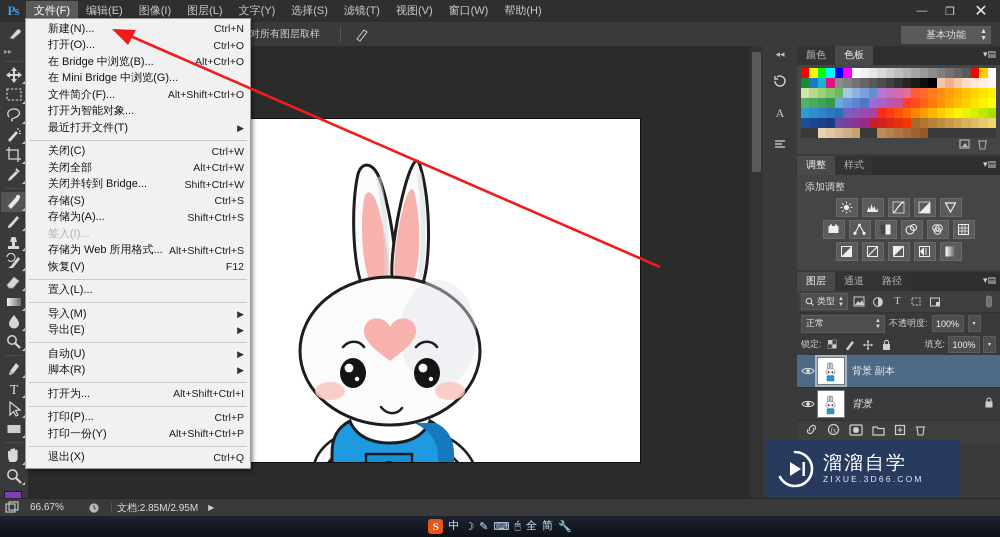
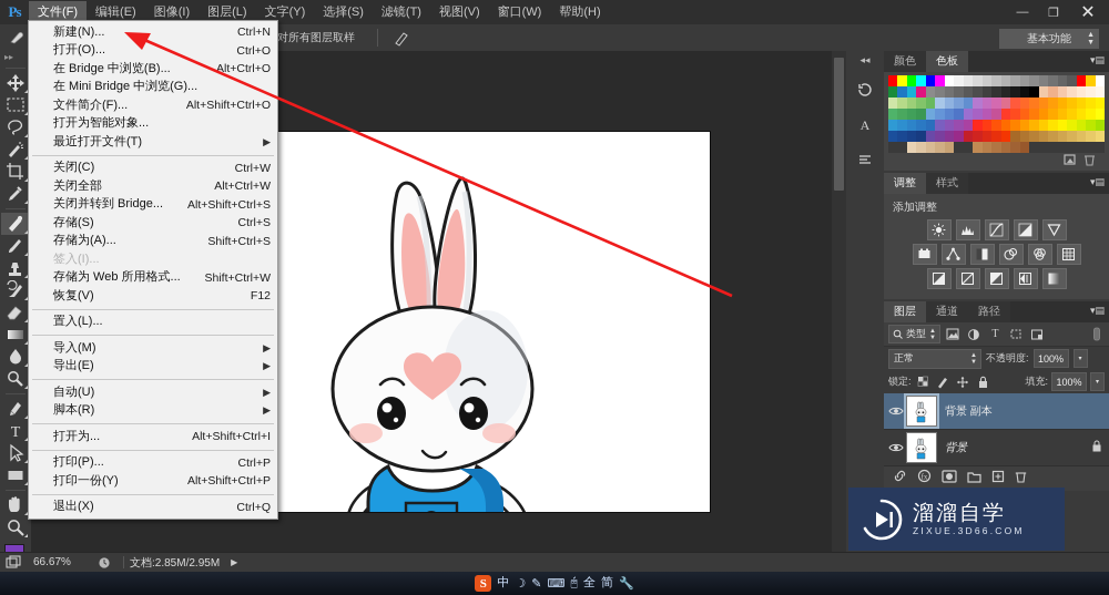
  Ps
  文件(F)
  编辑(E)
  图像(I)
  图层(L)
  文字(Y)
  选择(S)
  滤镜(T)
  视图(V)
  窗口(W)
  帮助(H)
  —
  ❐
  ✕
  对所有图层取样
  基本功能
  ▸▸
  T
  ◂◂
  A
  ▾▤
  颜色
  色板
  ▾▤
  调整
  样式
  添加调整
  ▾▤
  图层
  通道
  路径
  类型
  T
  正常
  不透明度:
  100%
  锁定:
  填充:
  100%
  背景 副本
  背景
  fx
  66.67%
  文档:2.85M/2.95M
  ▶
  S
  中
  ☽
  ✎
  ⌨
  🖰
  全
  简
  🔧
  新建(N)...
  Ctrl+N
  打开(O)...
  Ctrl+O
  在 Bridge 中浏览(B)...
  Alt+Ctrl+O
  在 Mini Bridge 中浏览(G)...
  文件简介(F)...
  Alt+Shift+Ctrl+O
  打开为智能对象...
  最近打开文件(T)
  ▶
  关闭(C)
  Ctrl+W
  关闭全部
  Alt+Ctrl+W
  关闭并转到 Bridge...
- Shift+Ctrl+W
+ Alt+Shift+Ctrl+S
  存储(S)
  Ctrl+S
  存储为(A)...
  Shift+Ctrl+S
  签入(I)...
  存储为 Web 所用格式...
- Alt+Shift+Ctrl+S
+ Shift+Ctrl+W
  恢复(V)
  F12
  置入(L)...
  导入(M)
  ▶
  导出(E)
  ▶
  自动(U)
  ▶
  脚本(R)
  ▶
  打开为...
  Alt+Shift+Ctrl+I
  打印(P)...
  Ctrl+P
  打印一份(Y)
  Alt+Shift+Ctrl+P
  退出(X)
  Ctrl+Q
  溜溜自学
  ZIXUE.3D66.COM
